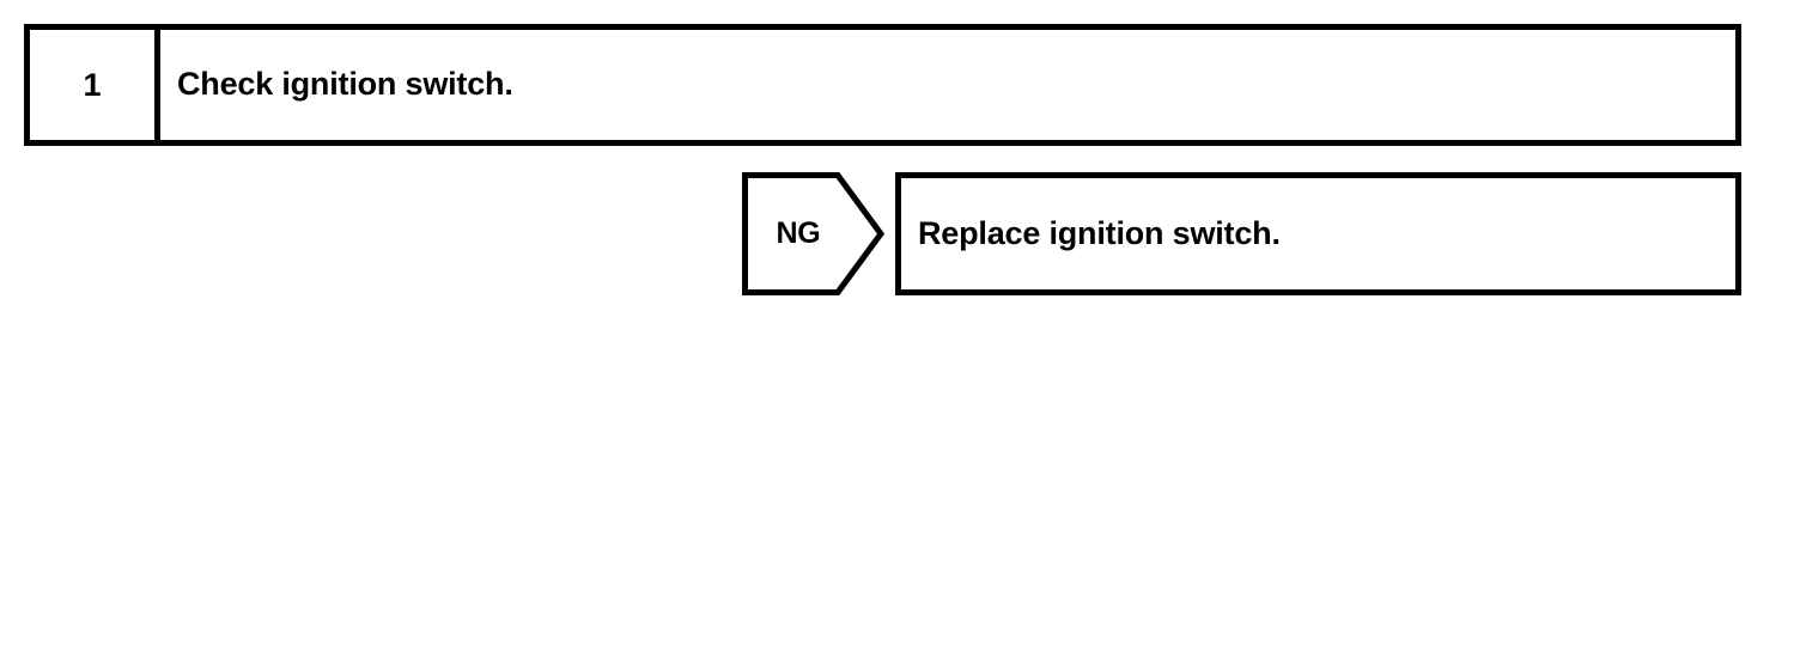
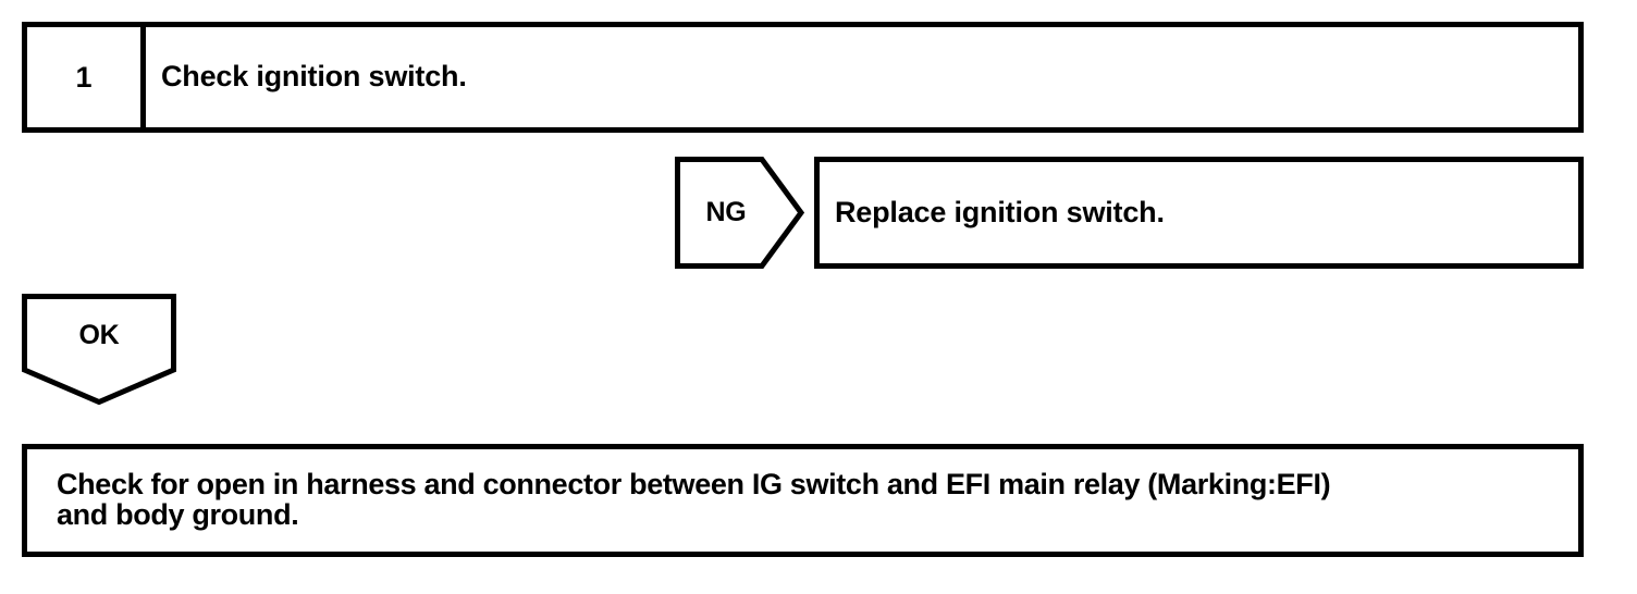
  1
  Check ignition switch.
  NG
  Replace ignition switch.
+ OK
+ Check for open in harness and connector between IG switch and EFI main relay (Marking:EFI)
+ and body ground.
